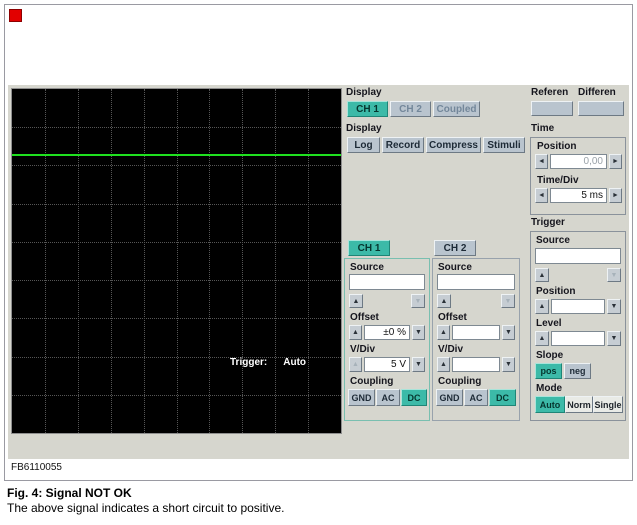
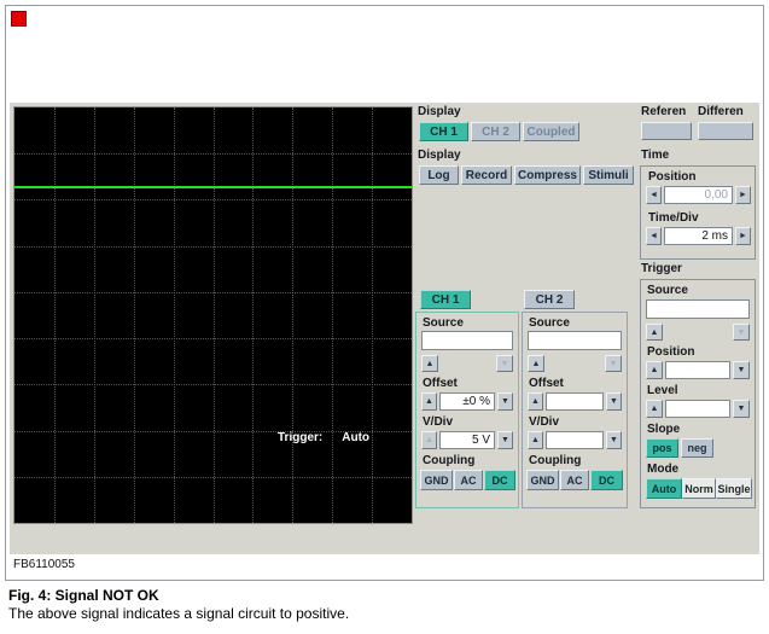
  Trigger:
  Auto
  Display
  CH 1
  CH 2
  Coupled
  Display
  Log
  Record
  Compress
  Stimuli
  Referen
  Differen
  Time
  Position
  0,00
  Time/Div
- 5 ms
+ 2 ms
  Trigger
  Source
  Position
  Level
  Slope
  pos
  neg
  Mode
  Auto
  Norm
  Single
  CH 1
  CH 2
  Source
  Offset
  ±0 %
  V/Div
  5 V
  Coupling
  GND
  AC
  DC
  Source
  Offset
  V/Div
  Coupling
  GND
  AC
  DC
  FB6110055
  Fig. 4: Signal NOT OK
- The above signal indicates a short circuit to positive.
+ The above signal indicates a signal circuit to positive.
